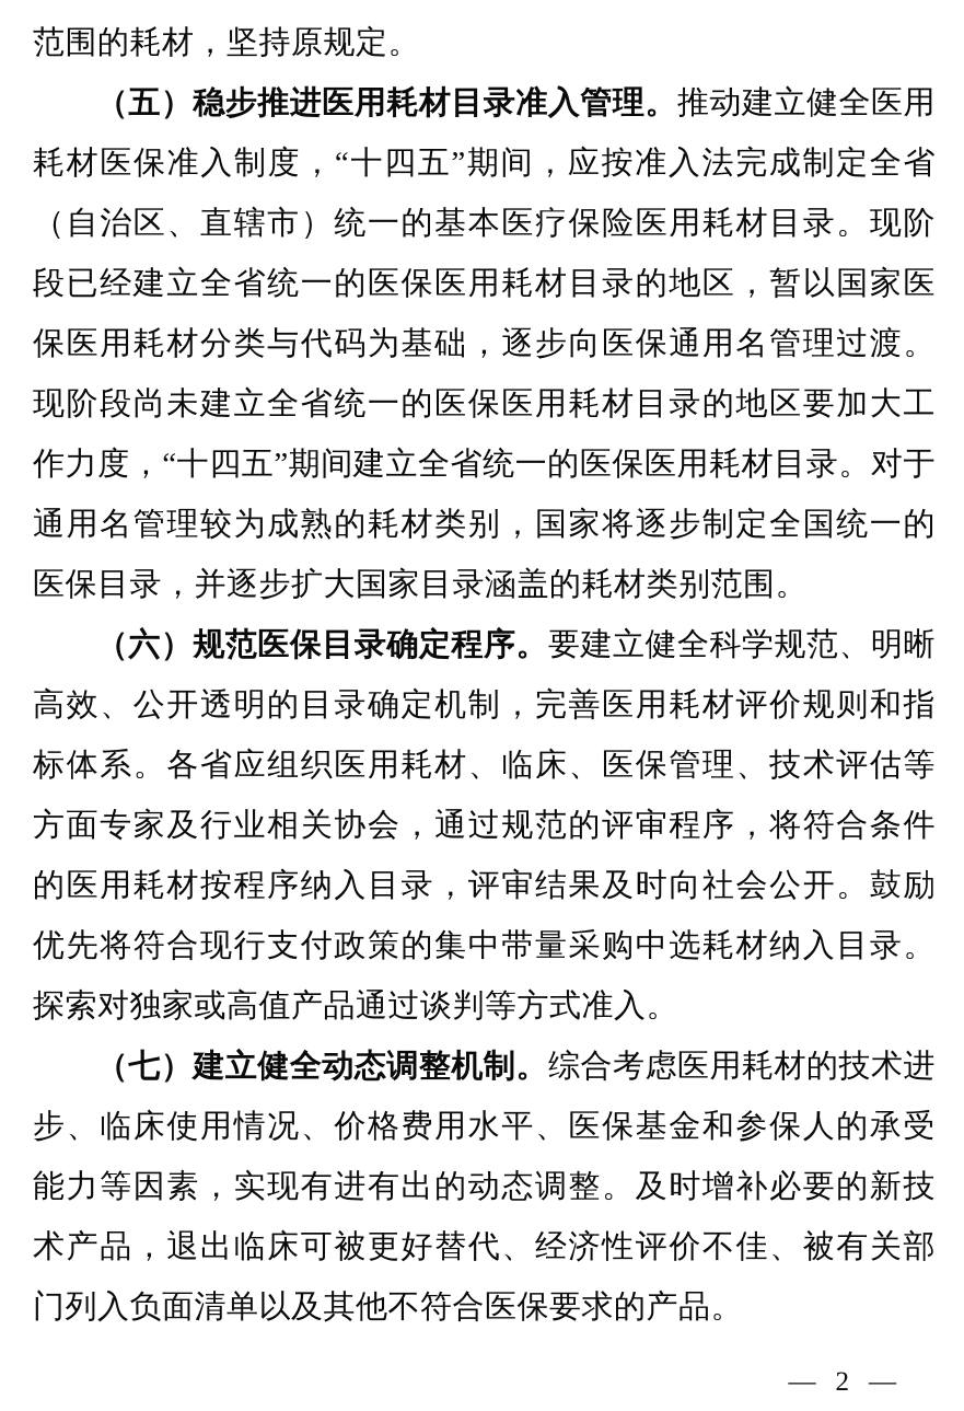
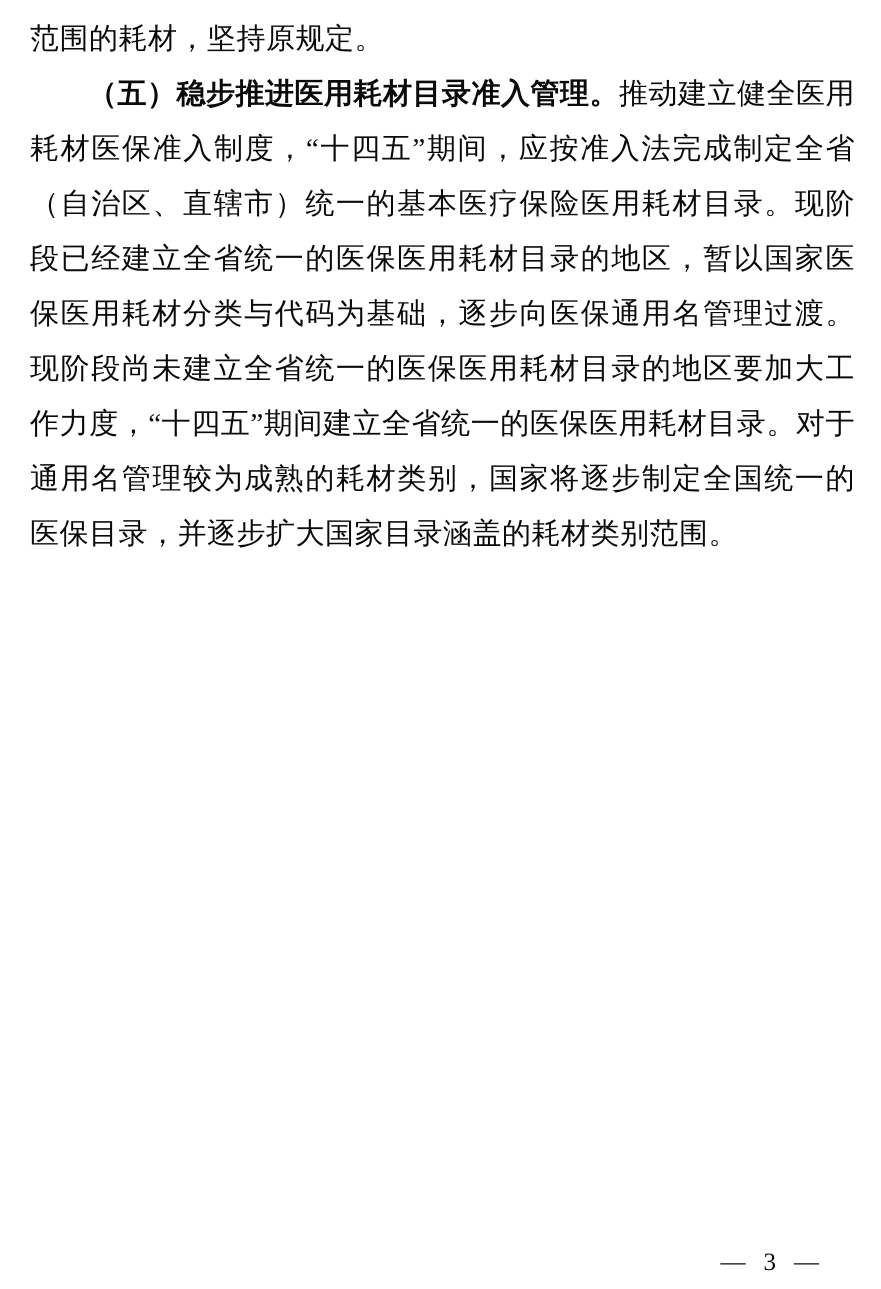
  范围的耗材，坚持原规定。
  （五）稳步推进医用耗材目录准入管理。推动建立健全医用耗材医保准入制度，“十四五”期间，应按准入法完成制定全省（自治区、直辖市）统一的基本医疗保险医用耗材目录。现阶段已经建立全省统一的医保医用耗材目录的地区，暂以国家医保医用耗材分类与代码为基础，逐步向医保通用名管理过渡。现阶段尚未建立全省统一的医保医用耗材目录的地区要加大工作力度，“十四五”期间建立全省统一的医保医用耗材目录。对于通用名管理较为成熟的耗材类别，国家将逐步制定全国统一的医保目录，并逐步扩大国家目录涵盖的耗材类别范围。
- （六）规范医保目录确定程序。要建立健全科学规范、明晰高效、公开透明的目录确定机制，完善医用耗材评价规则和指标体系。各省应组织医用耗材、临床、医保管理、技术评估等方面专家及行业相关协会，通过规范的评审程序，将符合条件的医用耗材按程序纳入目录，评审结果及时向社会公开。鼓励优先将符合现行支付政策的集中带量采购中选耗材纳入目录。探索对独家或高值产品通过谈判等方式准入。
- （七）建立健全动态调整机制。综合考虑医用耗材的技术进步、临床使用情况、价格费用水平、医保基金和参保人的承受能力等因素，实现有进有出的动态调整。及时增补必要的新技术产品，退出临床可被更好替代、经济性评价不佳、被有关部门列入负面清单以及其他不符合医保要求的产品。
  —
- 2
+ 3
  —
